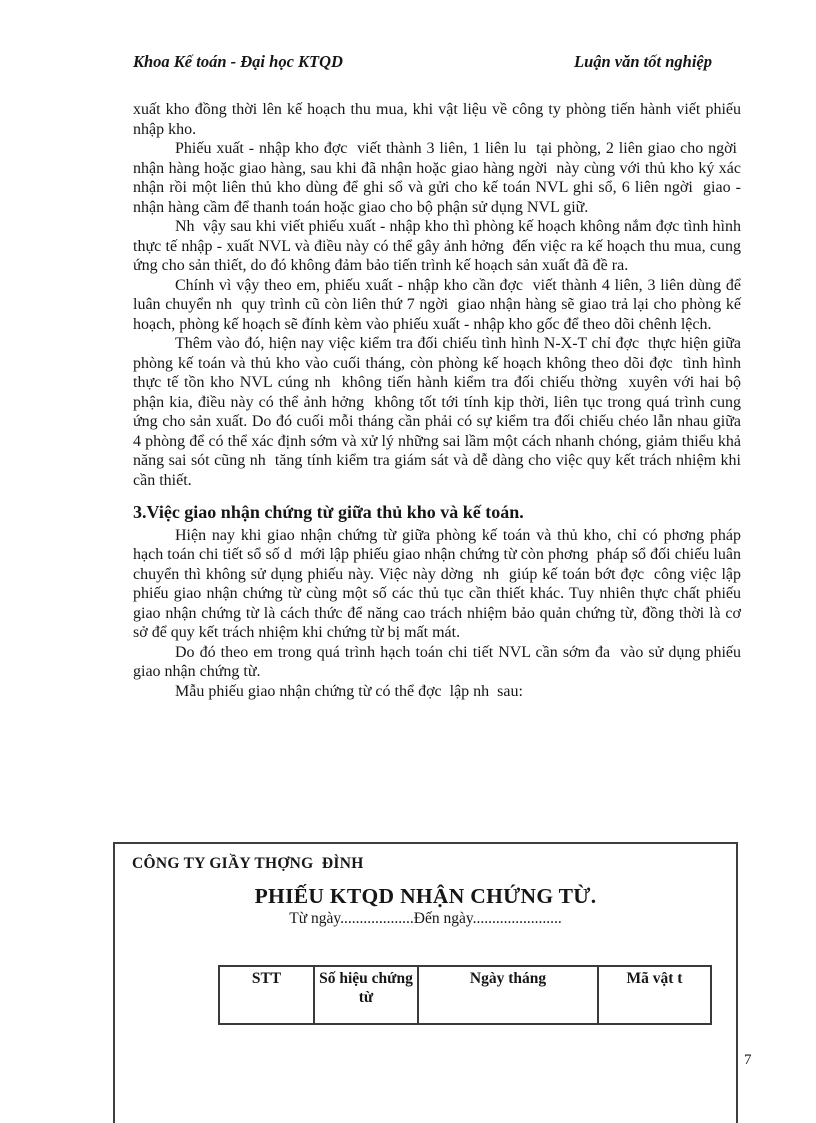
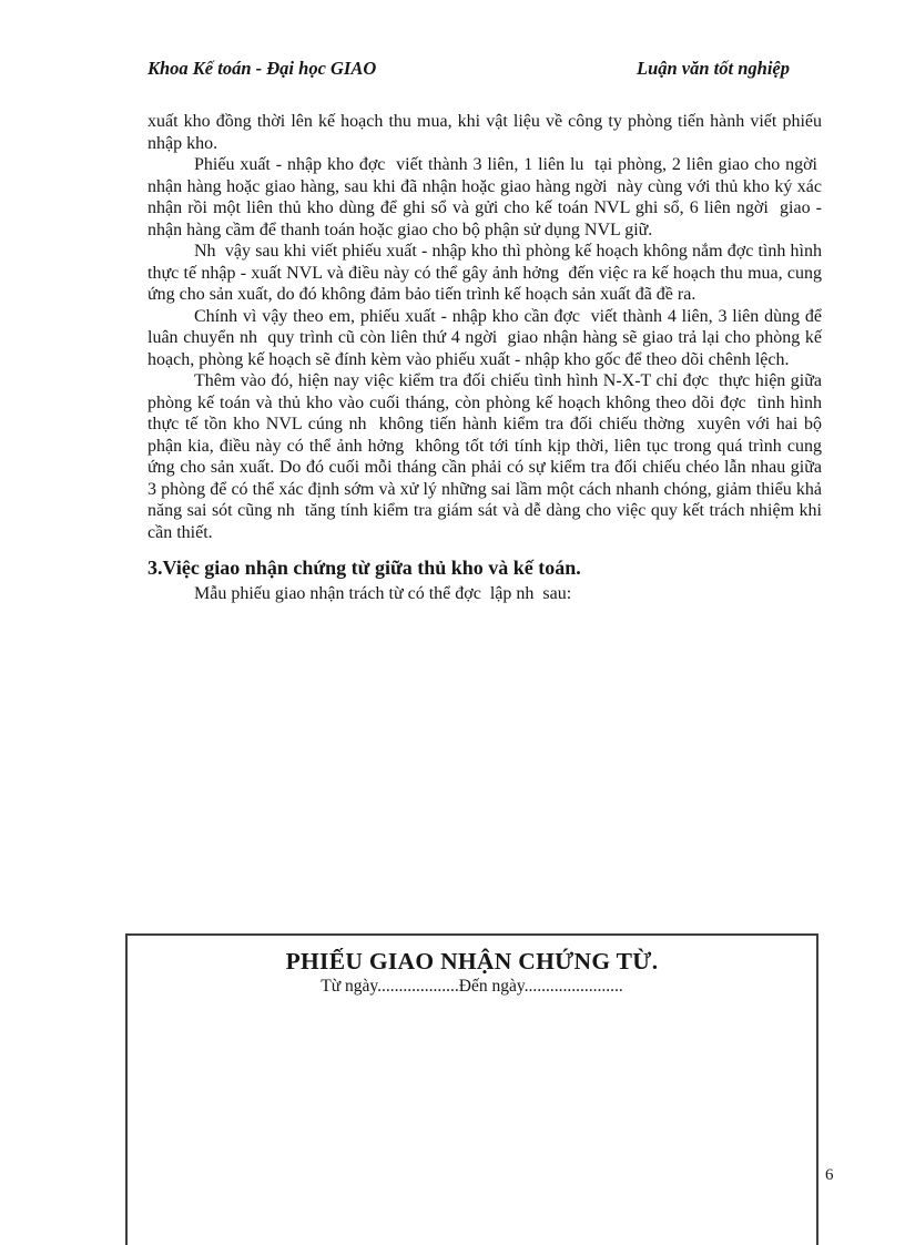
- Khoa Kế toán - Đại học KTQD
+ Khoa Kế toán - Đại học GIAO
  Luận văn tốt nghiệp
  xuất kho đồng thời lên kế hoạch thu mua, khi vật liệu về công ty phòng tiến hành viết phiếu nhập kho.
  Phiếu xuất - nhập kho đợc viết thành 3 liên, 1 liên lu tại phòng, 2 liên giao cho ngời nhận hàng hoặc giao hàng, sau khi đã nhận hoặc giao hàng ngời này cùng với thủ kho ký xác nhận rồi một liên thủ kho dùng để ghi sổ và gửi cho kế toán NVL ghi sổ, 6 liên ngời giao - nhận hàng cầm để thanh toán hoặc giao cho bộ phận sử dụng NVL giữ.
- Nh vậy sau khi viết phiếu xuất - nhập kho thì phòng kế hoạch không nắm đợc tình hình thực tế nhập - xuất NVL và điều này có thể gây ảnh hởng đến việc ra kế hoạch thu mua, cung ứng cho sản thiết, do đó không đảm bảo tiến trình kế hoạch sản xuất đã đề ra.
+ Nh vậy sau khi viết phiếu xuất - nhập kho thì phòng kế hoạch không nắm đợc tình hình thực tế nhập - xuất NVL và điều này có thể gây ảnh hởng đến việc ra kế hoạch thu mua, cung ứng cho sản xuất, do đó không đảm bảo tiến trình kế hoạch sản xuất đã đề ra.
- Chính vì vậy theo em, phiếu xuất - nhập kho cần đợc viết thành 4 liên, 3 liên dùng để luân chuyển nh quy trình cũ còn liên thứ 7 ngời giao nhận hàng sẽ giao trả lại cho phòng kế hoạch, phòng kế hoạch sẽ đính kèm vào phiếu xuất - nhập kho gốc để theo dõi chênh lệch.
+ Chính vì vậy theo em, phiếu xuất - nhập kho cần đợc viết thành 4 liên, 3 liên dùng để luân chuyển nh quy trình cũ còn liên thứ 4 ngời giao nhận hàng sẽ giao trả lại cho phòng kế hoạch, phòng kế hoạch sẽ đính kèm vào phiếu xuất - nhập kho gốc để theo dõi chênh lệch.
- Thêm vào đó, hiện nay việc kiểm tra đối chiếu tình hình N-X-T chỉ đợc thực hiện giữa phòng kế toán và thủ kho vào cuối tháng, còn phòng kế hoạch không theo dõi đợc tình hình thực tế tồn kho NVL cúng nh không tiến hành kiểm tra đối chiếu thờng xuyên với hai bộ phận kia, điều này có thể ảnh hởng không tốt tới tính kịp thời, liên tục trong quá trình cung ứng cho sản xuất. Do đó cuối mỗi tháng cần phải có sự kiểm tra đối chiếu chéo lẫn nhau giữa 4 phòng để có thể xác định sớm và xử lý những sai lầm một cách nhanh chóng, giảm thiểu khả năng sai sót cũng nh tăng tính kiểm tra giám sát và dễ dàng cho việc quy kết trách nhiệm khi cần thiết.
+ Thêm vào đó, hiện nay việc kiểm tra đối chiếu tình hình N-X-T chỉ đợc thực hiện giữa phòng kế toán và thủ kho vào cuối tháng, còn phòng kế hoạch không theo dõi đợc tình hình thực tế tồn kho NVL cúng nh không tiến hành kiểm tra đối chiếu thờng xuyên với hai bộ phận kia, điều này có thể ảnh hởng không tốt tới tính kịp thời, liên tục trong quá trình cung ứng cho sản xuất. Do đó cuối mỗi tháng cần phải có sự kiểm tra đối chiếu chéo lẫn nhau giữa 3 phòng để có thể xác định sớm và xử lý những sai lầm một cách nhanh chóng, giảm thiểu khả năng sai sót cũng nh tăng tính kiểm tra giám sát và dễ dàng cho việc quy kết trách nhiệm khi cần thiết.
  3.Việc giao nhận chứng từ giữa thủ kho và kế toán.
- Hiện nay khi giao nhận chứng từ giữa phòng kế toán và thủ kho, chỉ có phơng pháp hạch toán chi tiết sổ số d mới lập phiếu giao nhận chứng từ còn phơng pháp sổ đối chiếu luân chuyển thì không sử dụng phiếu này. Việc này dờng nh giúp kế toán bớt đợc công việc lập phiếu giao nhận chứng từ cùng một số các thủ tục cần thiết khác. Tuy nhiên thực chất phiếu giao nhận chứng từ là cách thức để năng cao trách nhiệm bảo quản chứng từ, đồng thời là cơ sở để quy kết trách nhiệm khi chứng từ bị mất mát.
- Do đó theo em trong quá trình hạch toán chi tiết NVL cần sớm đa vào sử dụng phiếu giao nhận chứng từ.
- Mẫu phiếu giao nhận chứng từ có thể đợc lập nh sau:
+ Mẫu phiếu giao nhận trách từ có thể đợc lập nh sau:
- CÔNG TY GIẦY THỢNG ĐÌNH
- PHIẾU KTQD NHẬN CHỨNG TỪ.
+ PHIẾU GIAO NHẬN CHỨNG TỪ.
  Từ ngày...................Đến ngày.......................
- STT	Số hiệu chứng từ	Ngày tháng	Mã vật t
- 7
+ 6
